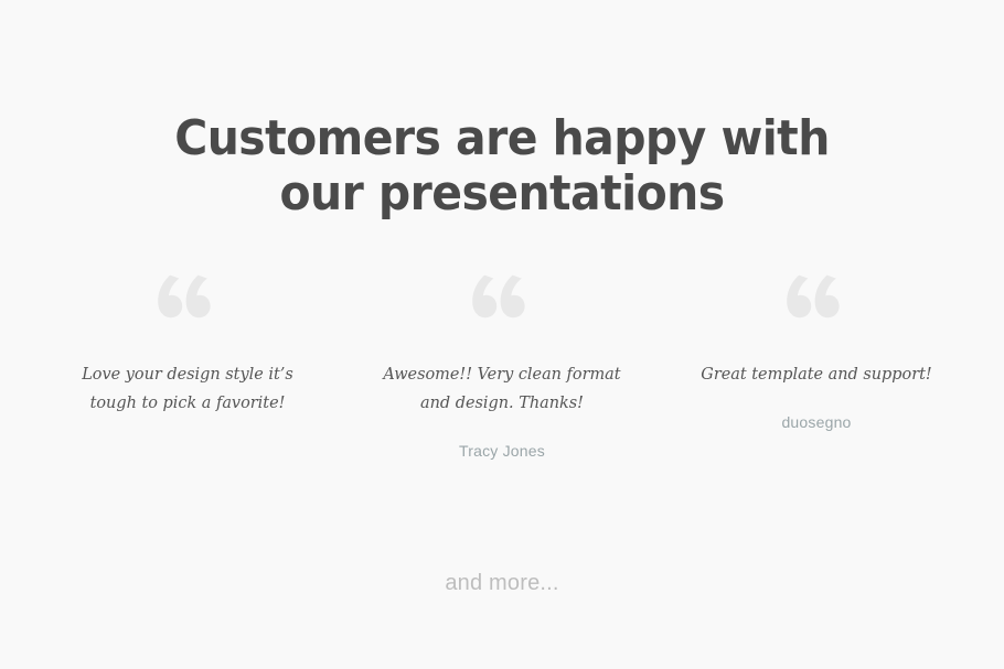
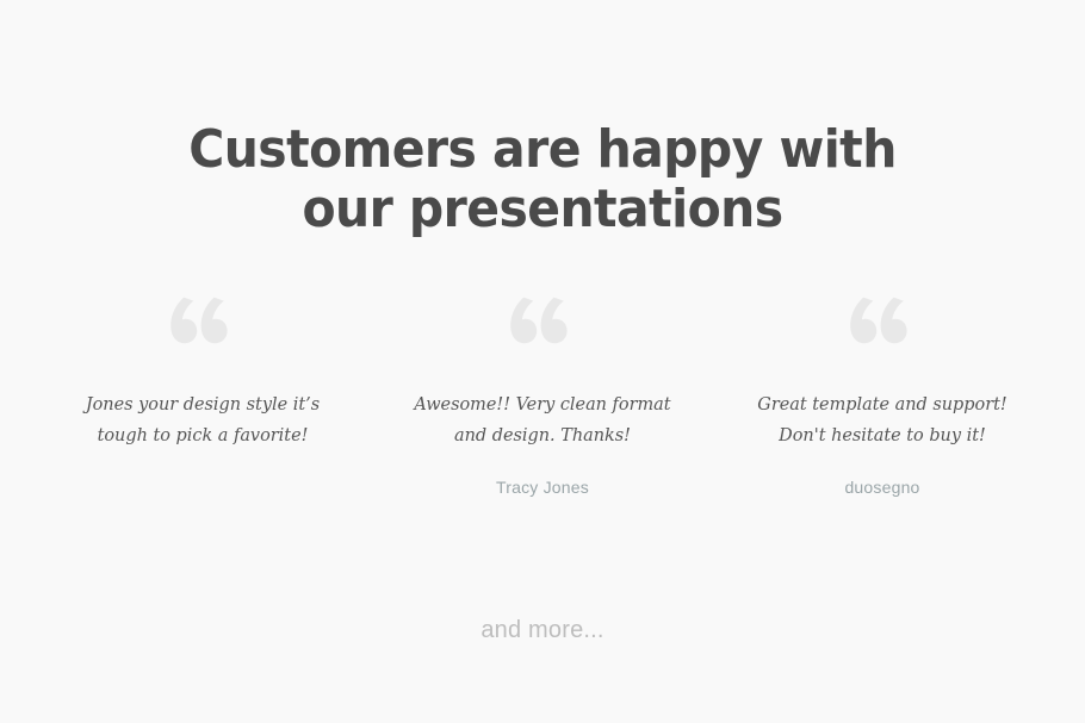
  Customers are happy with
  our presentations
- Love your design style it’s
+ Jones your design style it’s
  tough to pick a favorite!
  Awesome!! Very clean format
  and design. Thanks!
  Tracy Jones
  Great template and support!
+ Don't hesitate to buy it!
  duosegno
  and more...
